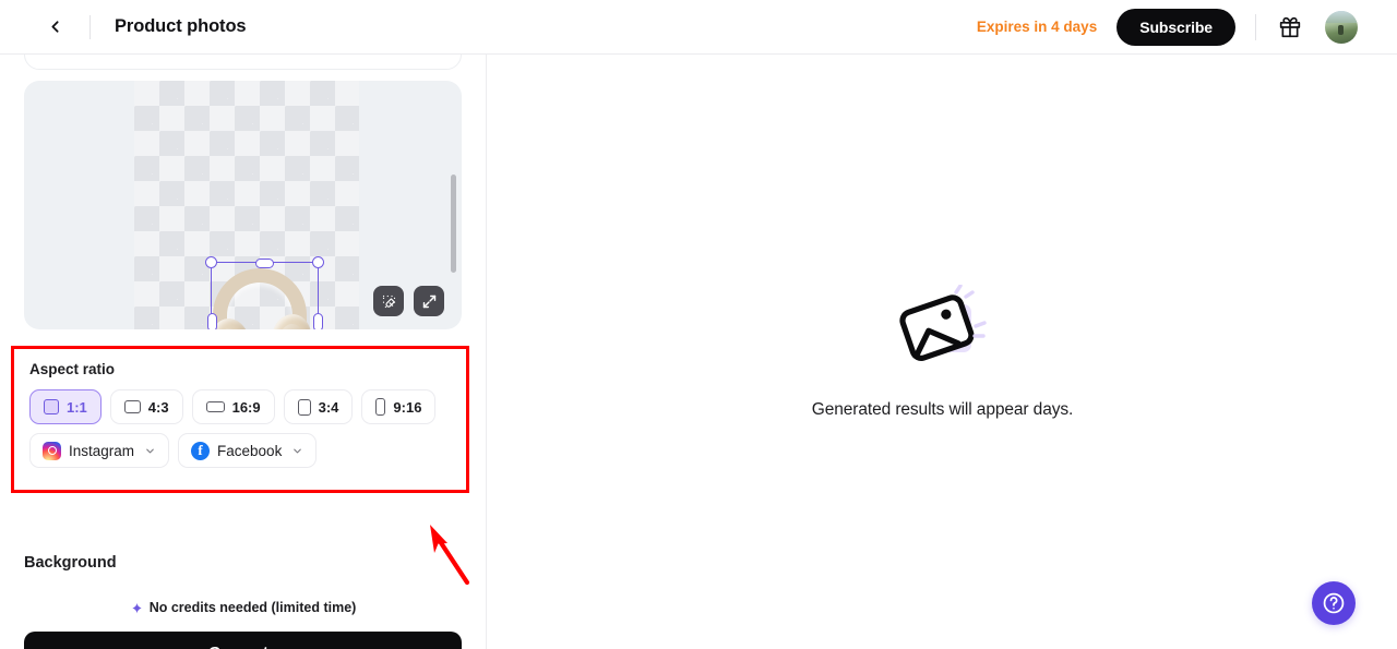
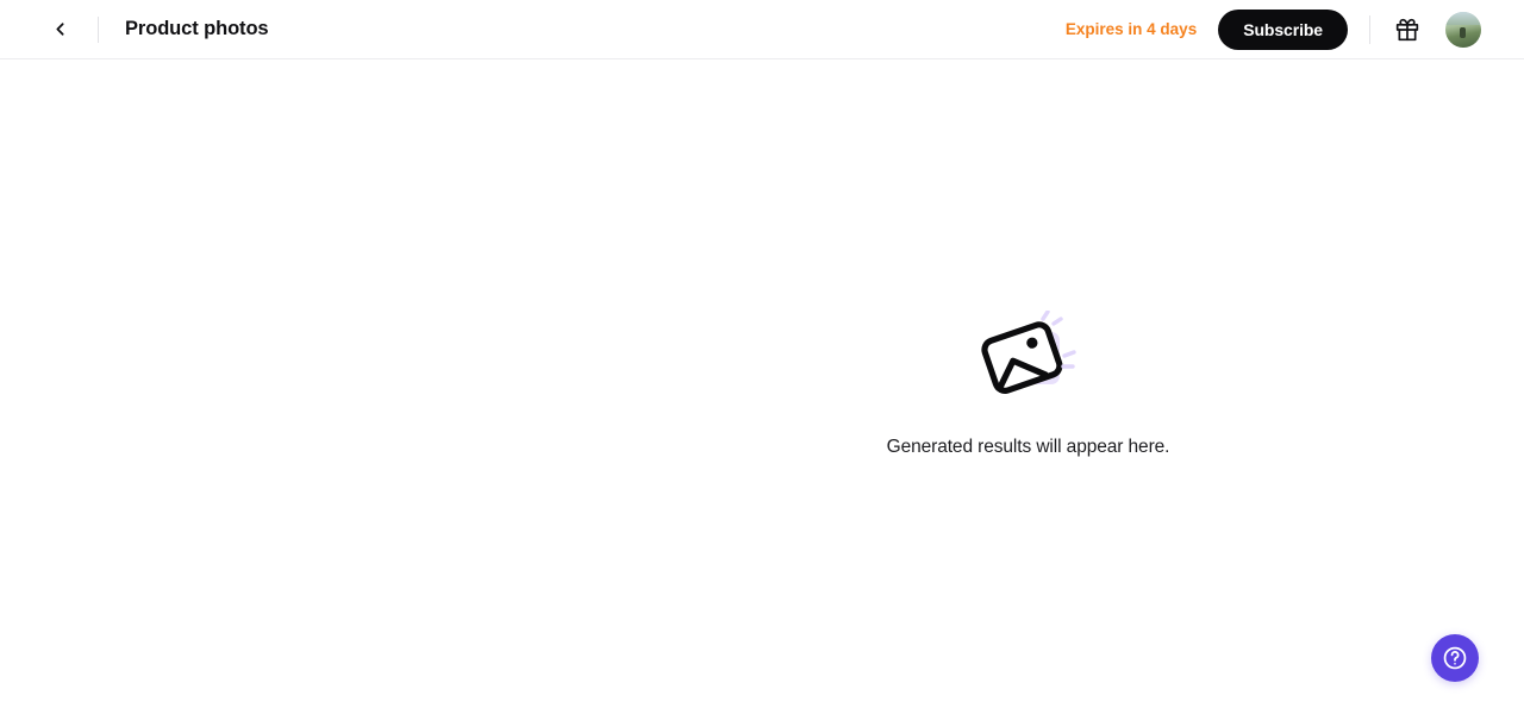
  Product photos
  Expires in 4 days
  Subscribe
- Aspect ratio
- 1:1
- 4:3
- 16:9
- 3:4
- 9:16
- Instagram
- f
- Facebook
- Background
- No credits needed (limited time)
- Generated results will appear days.
+ Generated results will appear here.
